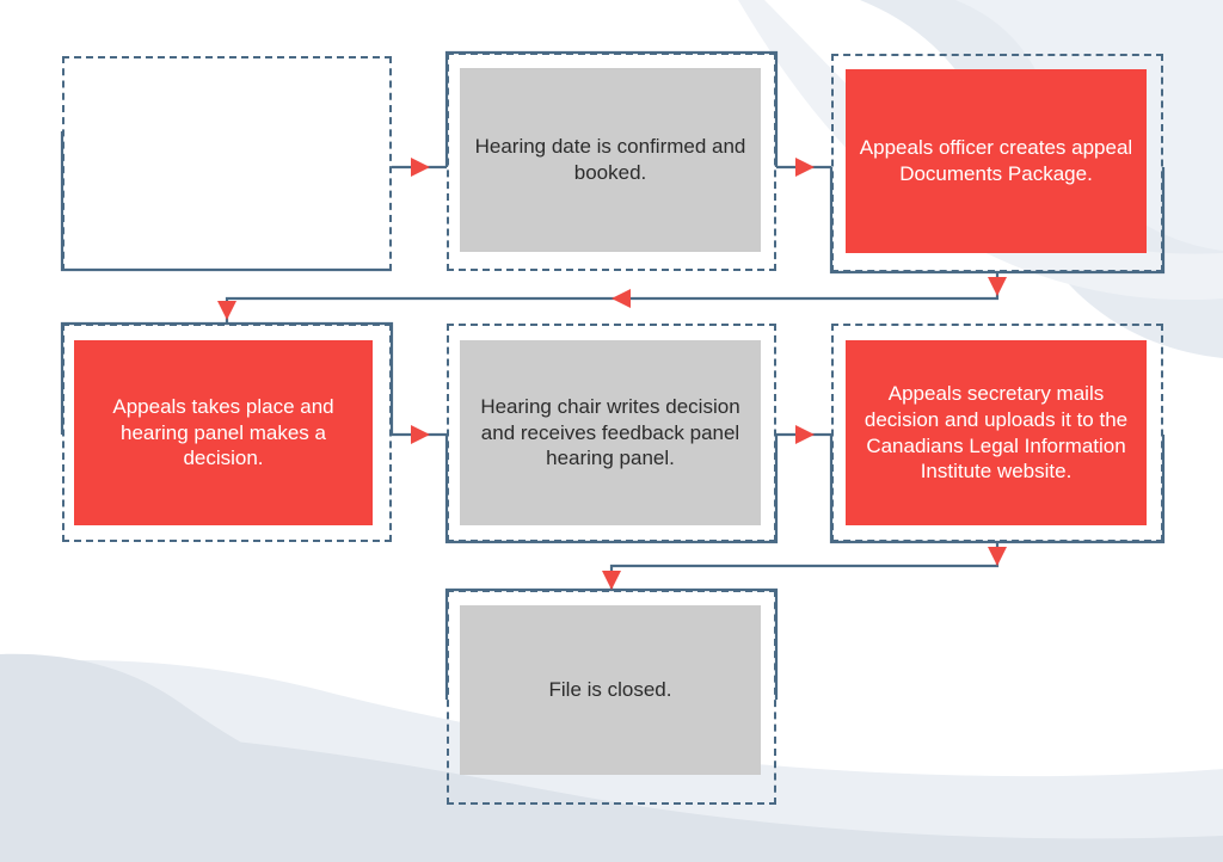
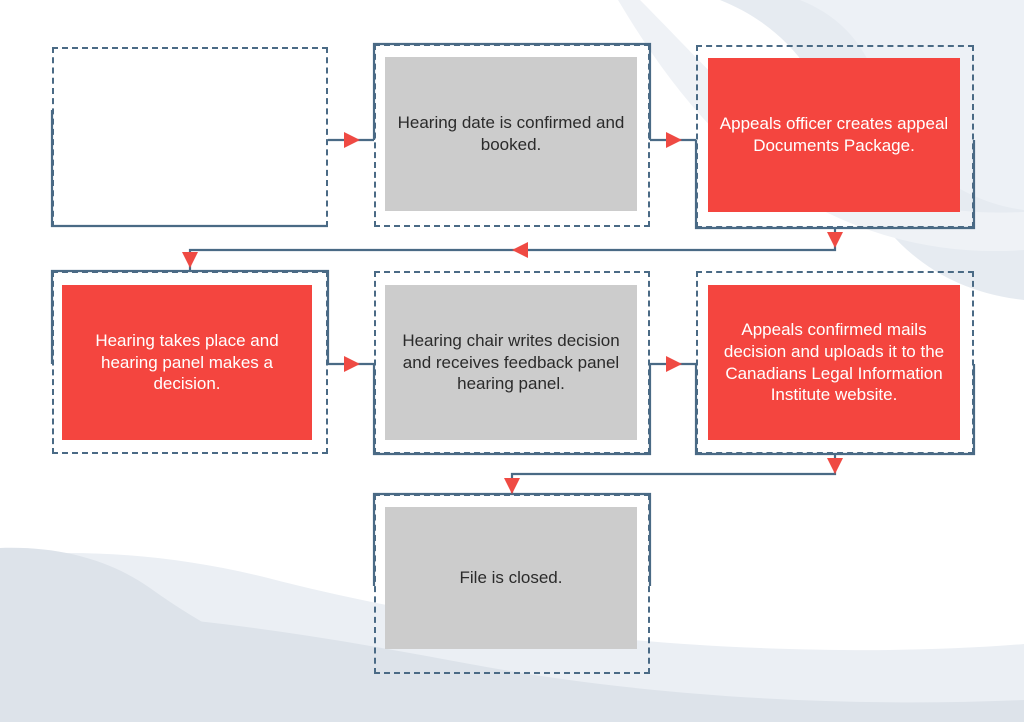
  Hearing date is confirmed and booked.
  Appeals officer creates appeal Documents Package.
- Appeals takes place and hearing panel makes a decision.
+ Hearing takes place and hearing panel makes a decision.
  Hearing chair writes decision and receives feedback panel hearing panel.
- Appeals secretary mails decision and uploads it to the Canadians Legal Information Institute website.
+ Appeals confirmed mails decision and uploads it to the Canadians Legal Information Institute website.
  File is closed.
